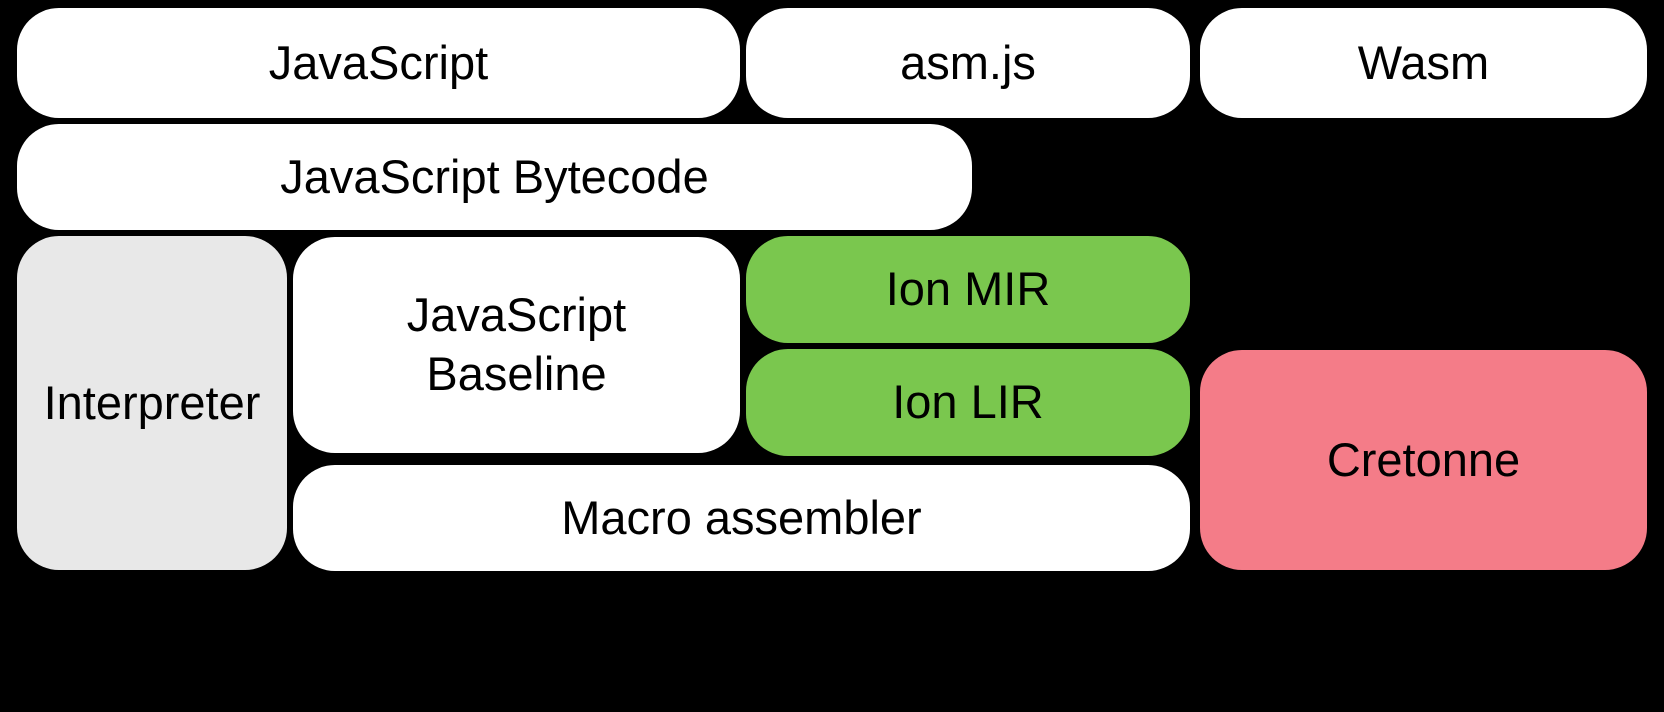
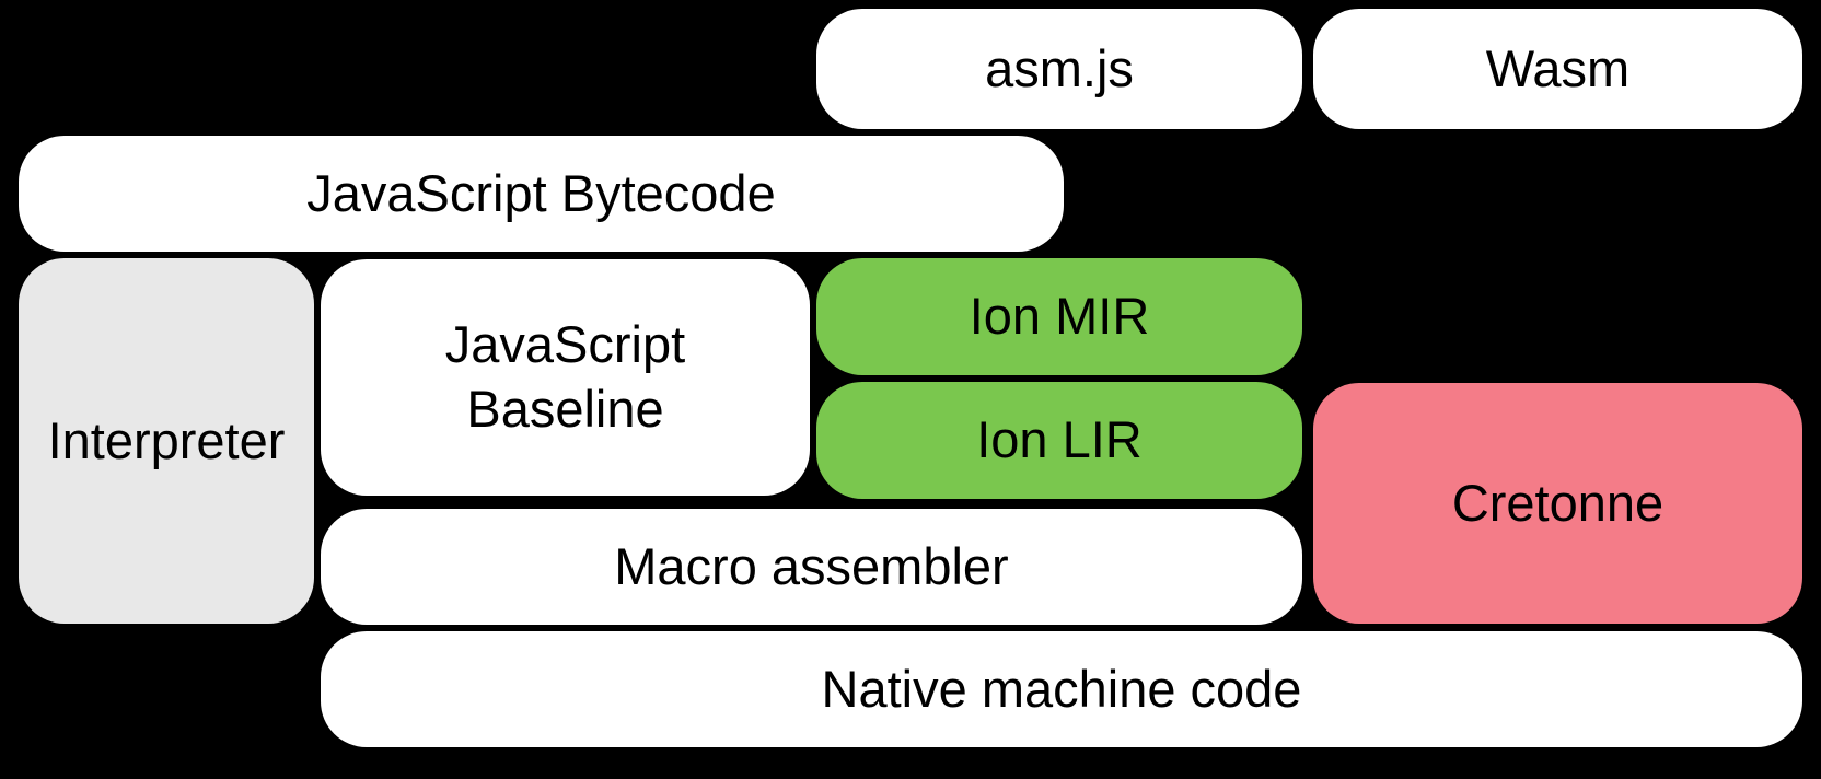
- JavaScript
  asm.js
  Wasm
  JavaScript Bytecode
  Interpreter
  JavaScript Baseline
  Ion MIR
  Ion LIR
  Cretonne
  Macro assembler
+ Native machine code
